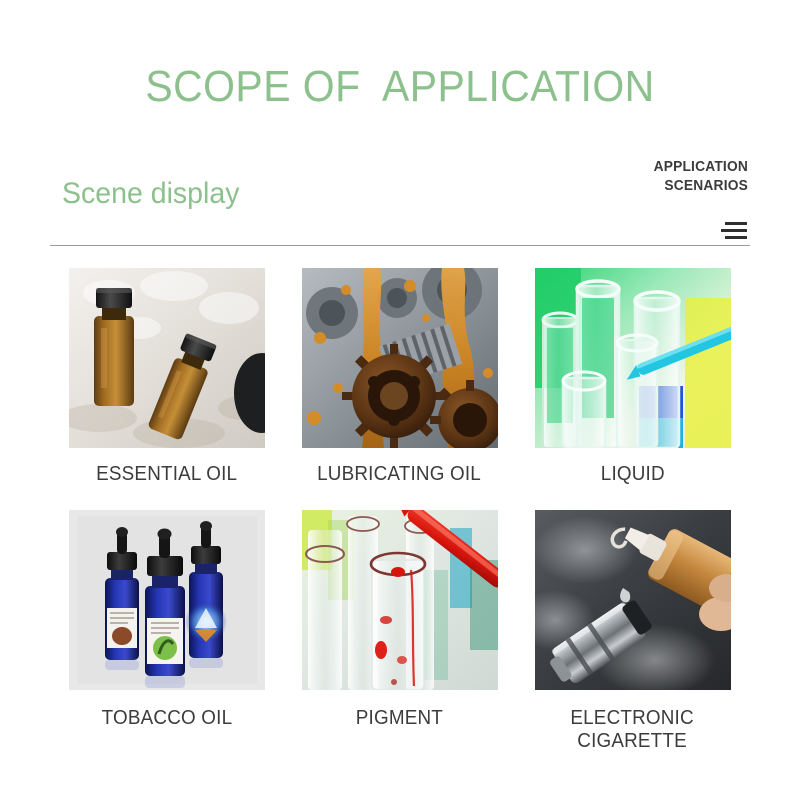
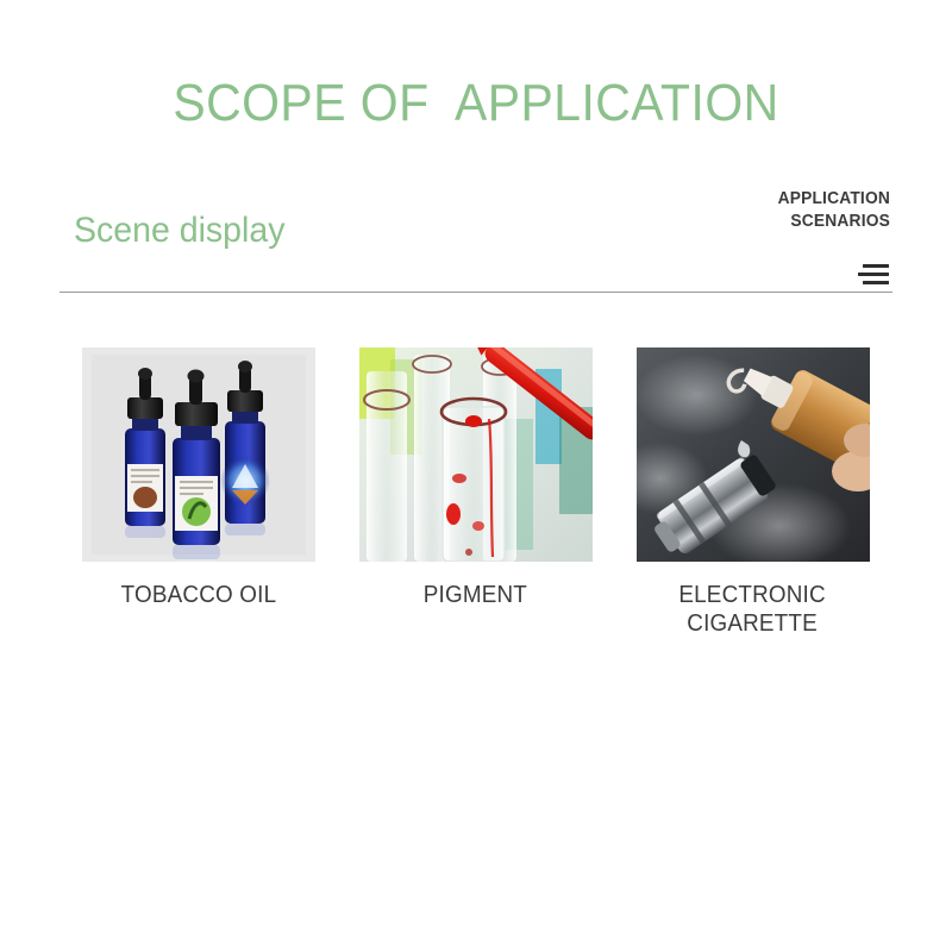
  SCOPE OF APPLICATION
  Scene display
  APPLICATION SCENARIOS
- ESSENTIAL OIL
- LUBRICATING OIL
- LIQUID
  TOBACCO OIL
  PIGMENT
  ELECTRONIC
  CIGARETTE
